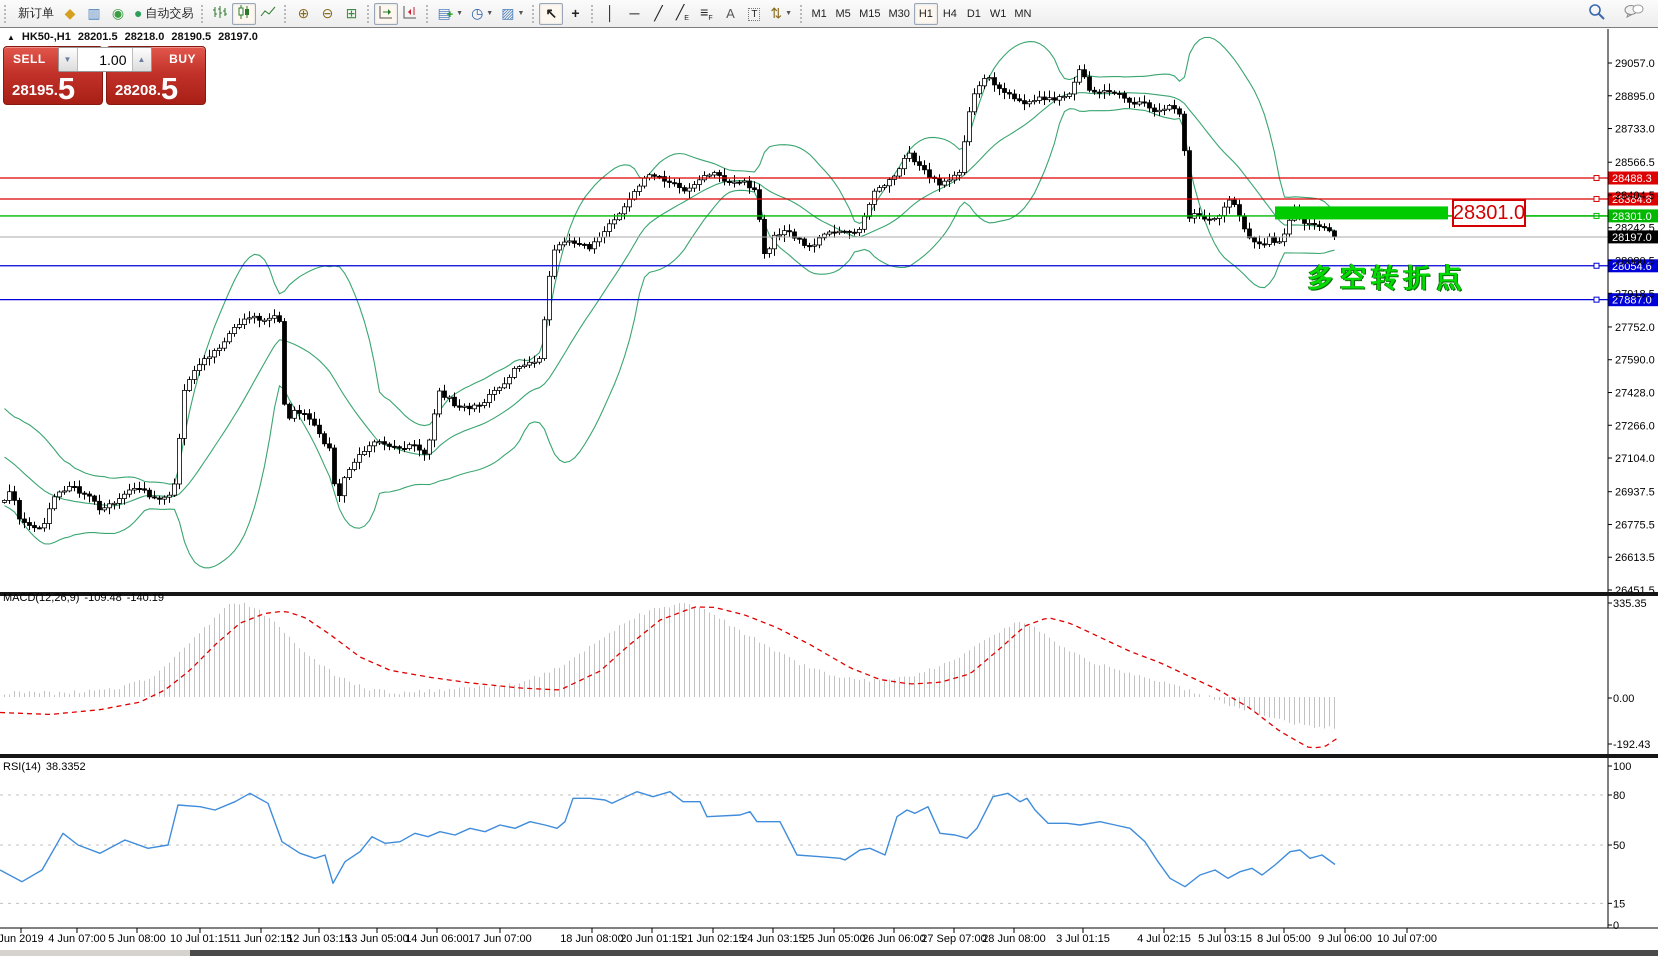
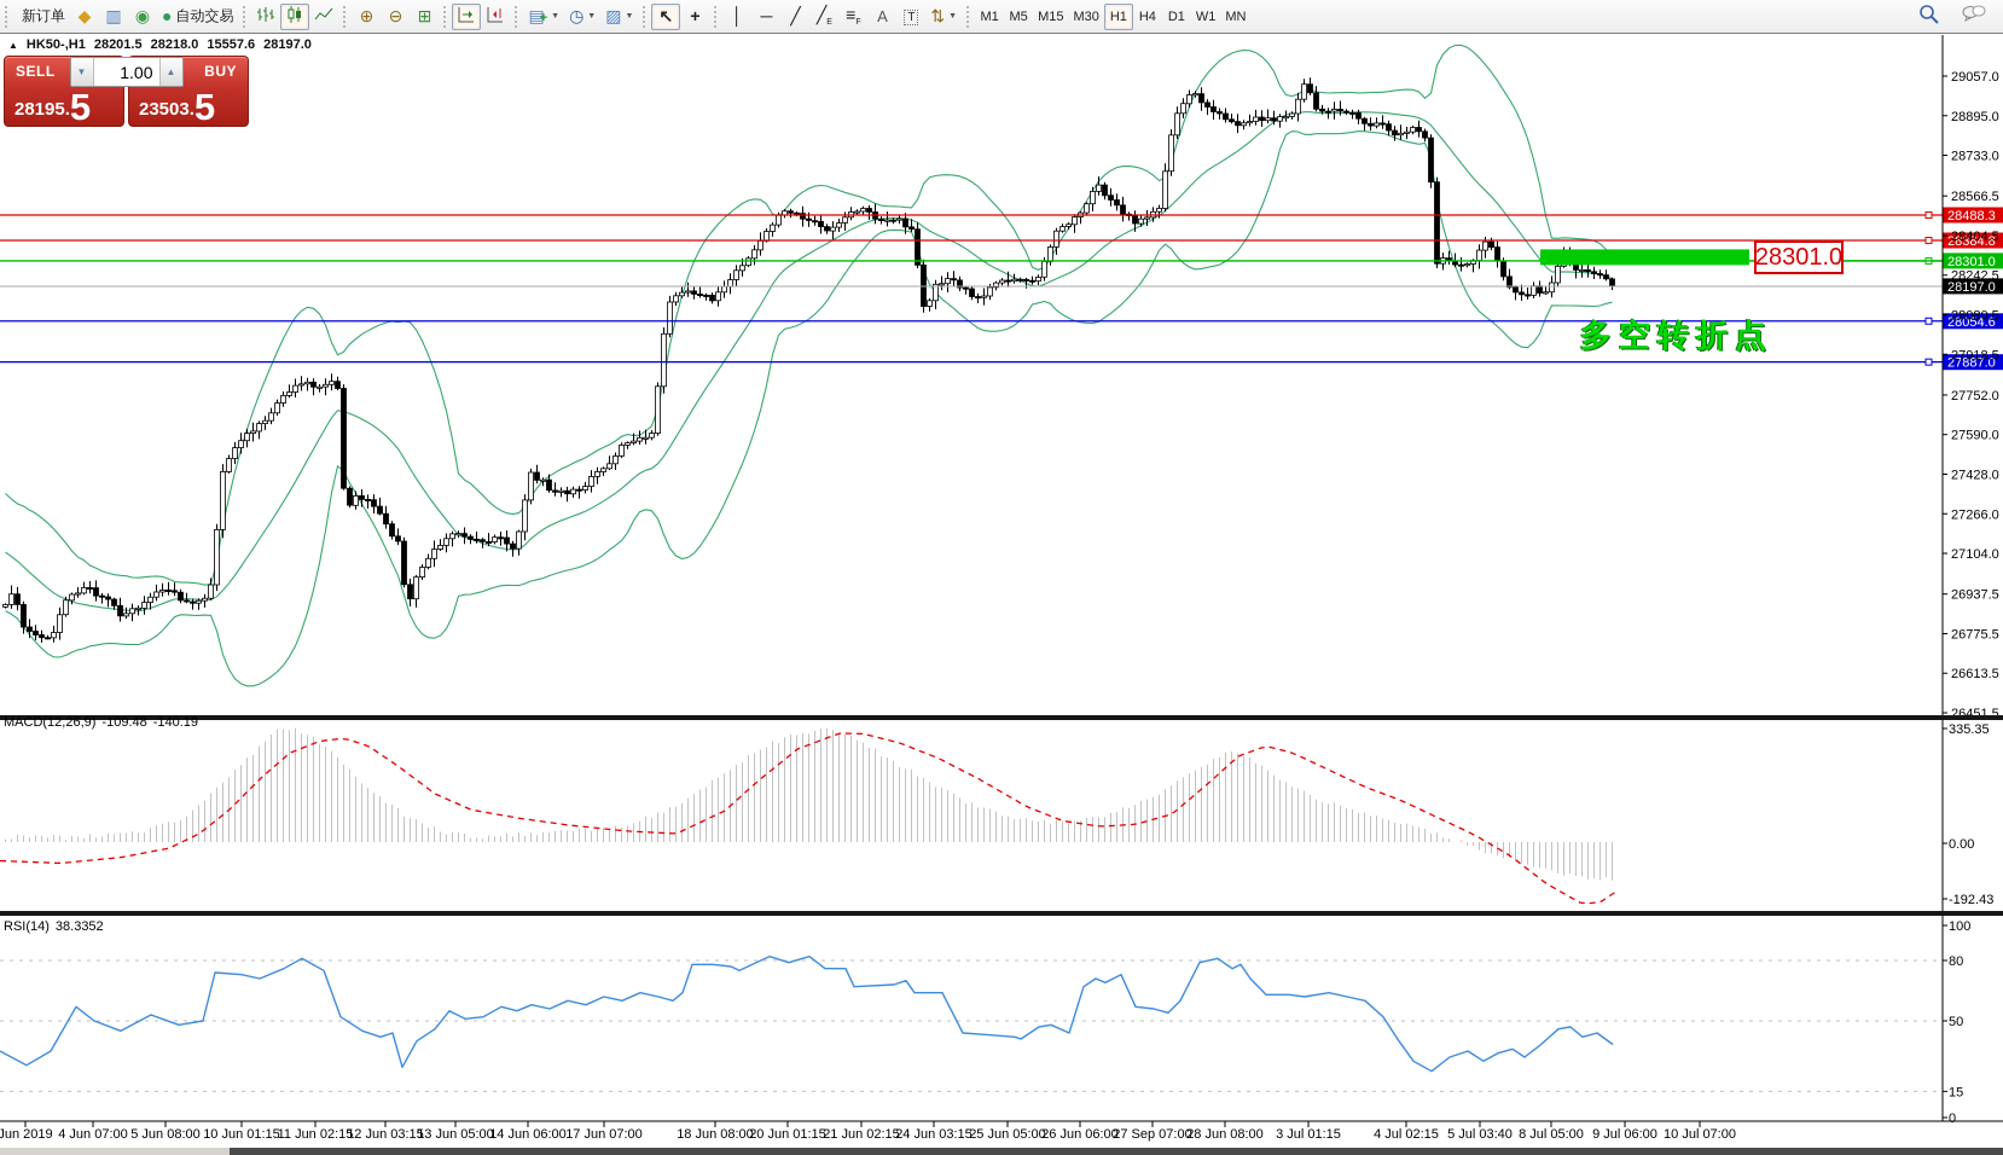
  新订单
  ◆
  ▥
  ◉
  ●
  自动交易
  ⊕
  ⊖
  ⊞
  ▤+
  ◷
  ▨
  ↖
  +
  │
  ─
  ╱
  A
  T
  ⇅
  M1
  M5
  M15
  M30
  H1
  H4
  D1
  W1
  MN
  28488.3
  28384.8
  28301.0
  28054.6
  27887.0
  28197.0
  29057.0
  28895.0
  28733.0
  28566.5
  28404.5
  28242.5
  28080.5
  27918.5
  27752.0
  27590.0
  27428.0
  27266.0
  27104.0
  26937.5
  26775.5
  26613.5
  26451.5
  335.35
  0.00
  -192.43
  100
  80
  50
  15
  0
  Jun 2019
  4 Jun 07:00
  5 Jun 08:00
- 10 Jul 01:15
+ 10 Jun 01:15
  11 Jun 02:15
  12 Jun 03:15
  13 Jun 05:00
  14 Jun 06:00
  17 Jun 07:00
  18 Jun 08:00
  20 Jun 01:15
  21 Jun 02:15
  24 Jun 03:15
  25 Jun 05:00
  26 Jun 06:00
  27 Sep 07:00
  28 Jun 08:00
  3 Jul 01:15
  4 Jul 02:15
- 5 Jul 03:15
+ 5 Jul 03:40
  8 Jul 05:00
  9 Jul 06:00
  10 Jul 07:00
  ▲
  HK50-,H1
  28201.5
  28218.0
- 28190.5
+ 15557.6
  28197.0
  SELL
  28195
  .
  5
  BUY
- 28208
+ 23503
  .
  5
  ▼
  1.00
  ▲
  MACD(12,26,9)
  -109.48
  -140.19
  RSI(14)
  38.3352
  28301.0
  多空转折点
